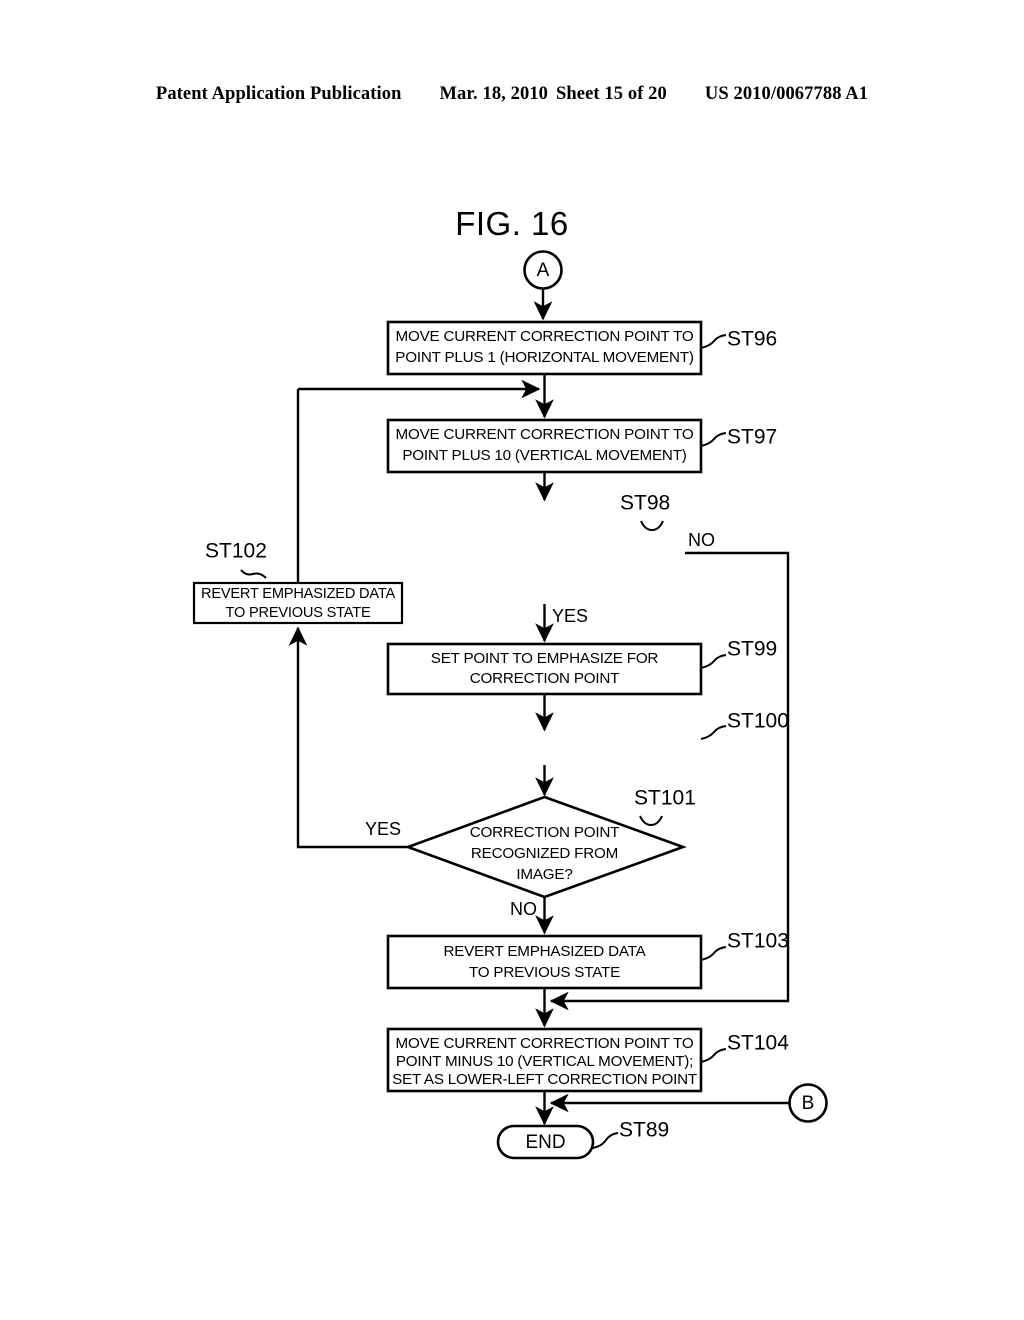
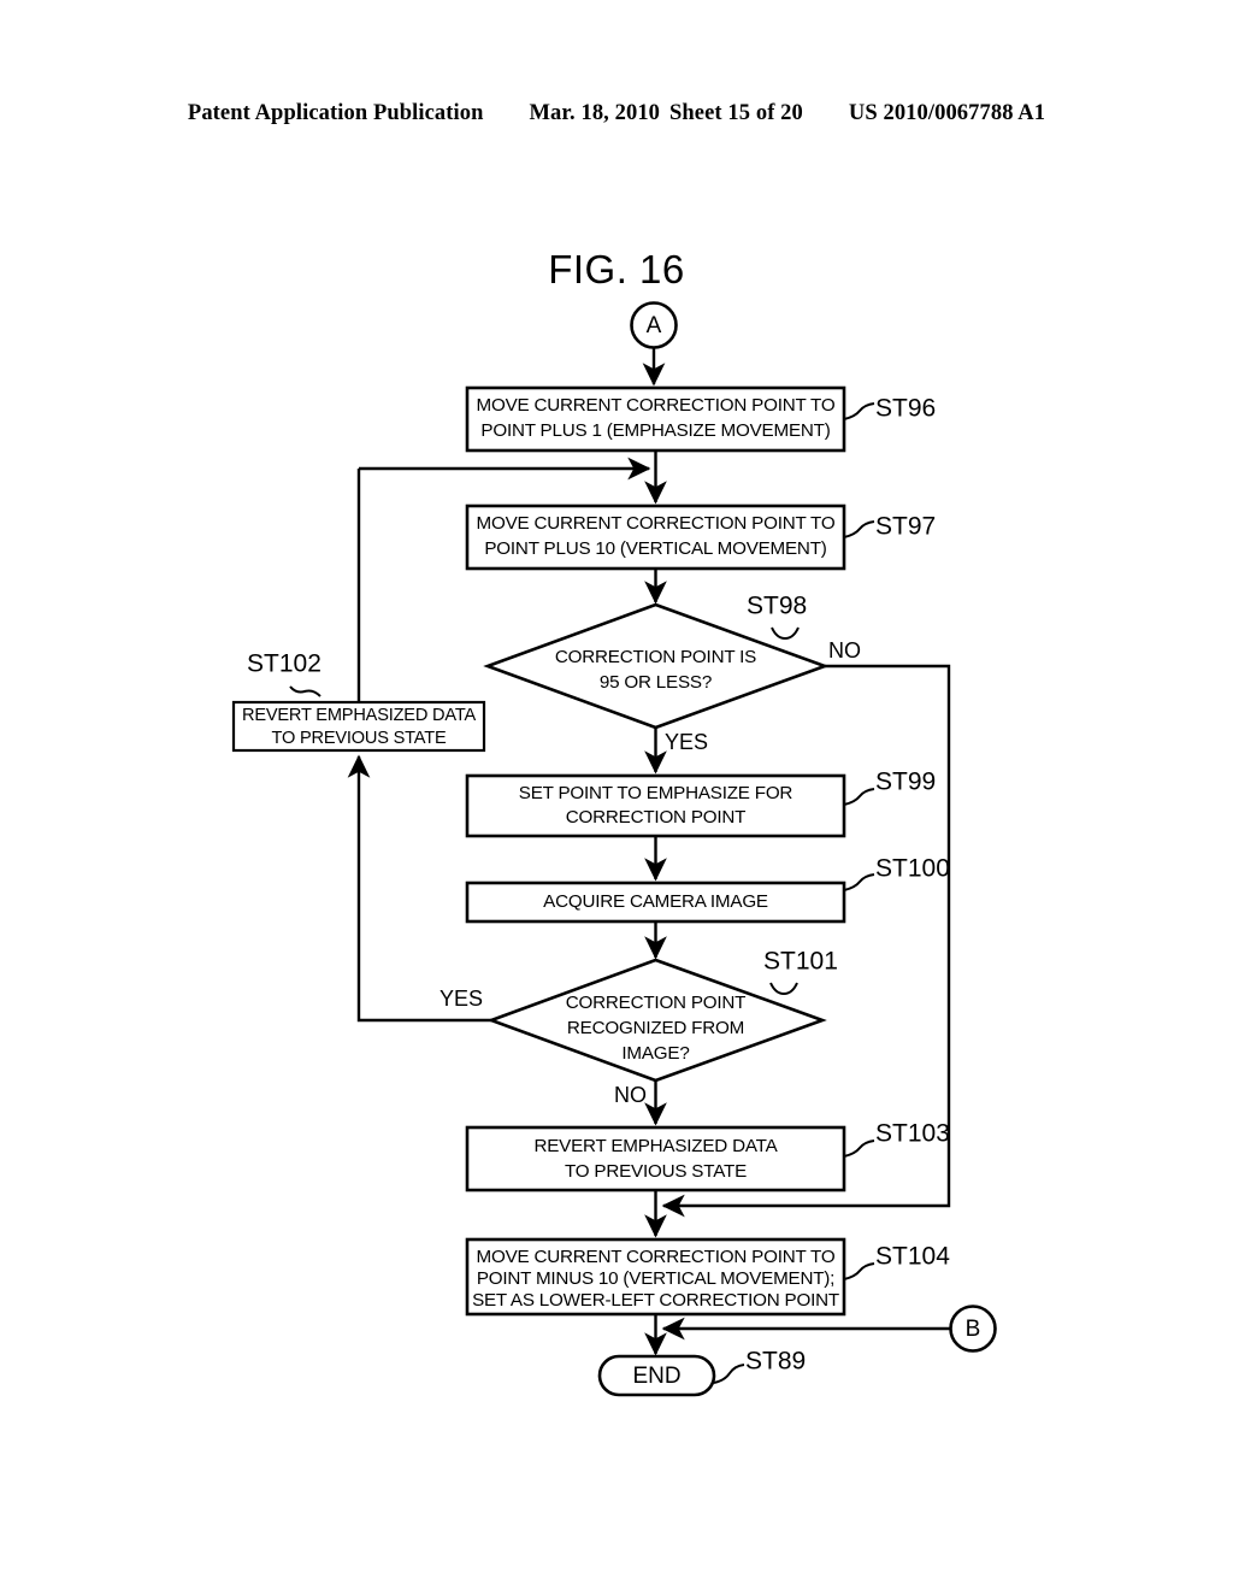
  Patent Application Publication
  Mar. 18, 2010
  Sheet 15 of 20
  US 2010/0067788 A1
  FIG. 16
  A
  MOVE CURRENT CORRECTION POINT TO
- POINT PLUS 1 (HORIZONTAL MOVEMENT)
+ POINT PLUS 1 (EMPHASIZE MOVEMENT)
  ST96
  MOVE CURRENT CORRECTION POINT TO
  POINT PLUS 10 (VERTICAL MOVEMENT)
  ST97
+ CORRECTION POINT IS
+ 95 OR LESS?
  ST98
  NO
  YES
  REVERT EMPHASIZED DATA
  TO PREVIOUS STATE
  ST102
  SET POINT TO EMPHASIZE FOR
  CORRECTION POINT
  ST99
+ ACQUIRE CAMERA IMAGE
  ST100
  CORRECTION POINT
  RECOGNIZED FROM
  IMAGE?
  ST101
  YES
  NO
  REVERT EMPHASIZED DATA
  TO PREVIOUS STATE
  ST103
  MOVE CURRENT CORRECTION POINT TO
  POINT MINUS 10 (VERTICAL MOVEMENT);
  SET AS LOWER-LEFT CORRECTION POINT
  ST104
  B
  END
  ST89
